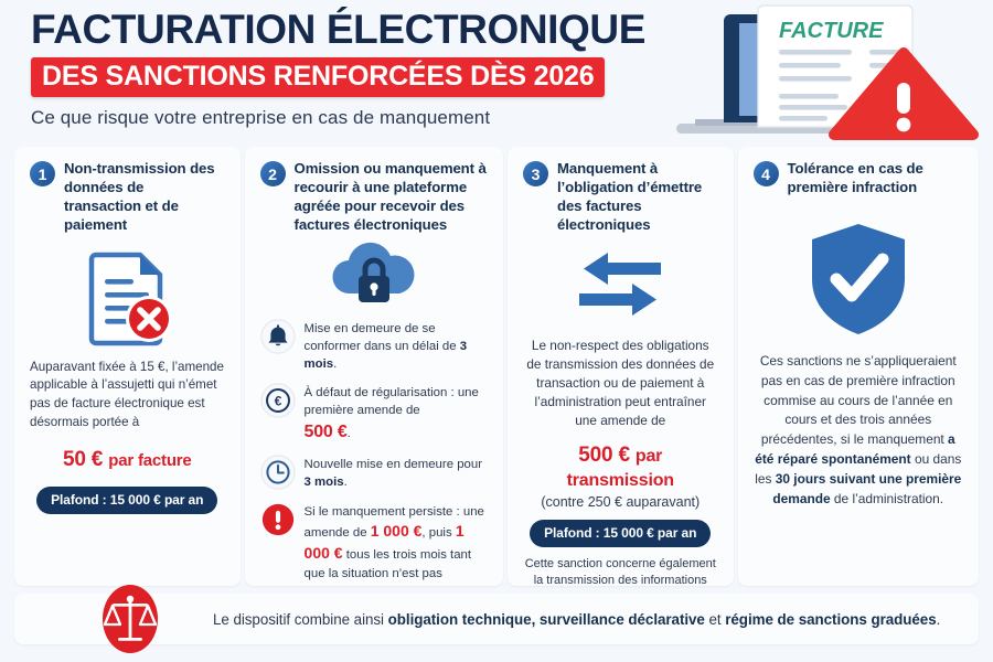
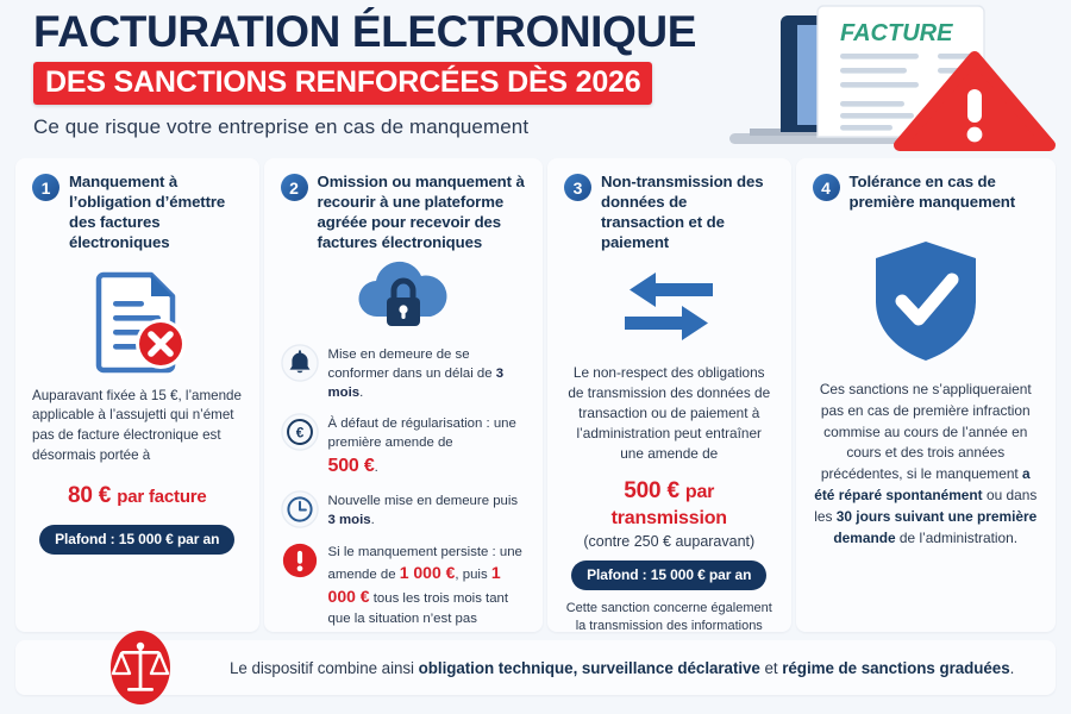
  FACTURATION ÉLECTRONIQUE
  DES SANCTIONS RENFORCÉES DÈS 2026
  Ce que risque votre entreprise en cas de manquement
  FACTURE
  1
- Non-transmission des données de transaction et de paiement
+ Manquement à l’obligation d’émettre des factures électroniques
  Auparavant fixée à 15 €, l’amende applicable à l’assujetti qui n’émet pas de facture électronique est désormais portée à
- 50 € par facture
+ 80 € par facture
  Plafond : 15 000 € par an
  2
  Omission ou manquement à recourir à une plateforme agréée pour recevoir des factures électroniques
  Mise en demeure de se conformer dans un délai de 3 mois.
  €
  À défaut de régularisation : une première amende de
  500 €.
- Nouvelle mise en demeure pour 3 mois.
+ Nouvelle mise en demeure puis 3 mois.
  Si le manquement persiste : une amende de 1 000 €, puis 1 000 € tous les trois mois tant que la situation n’est pas
  3
- Manquement à l’obligation d’émettre des factures électroniques
+ Non-transmission des données de transaction et de paiement
  Le non-respect des obligations de transmission des données de transaction ou de paiement à l’administration peut entraîner une amende de
  500 € par transmission
  (contre 250 € auparavant)
  Plafond : 15 000 € par an
  4
- Tolérance en cas de première infraction
+ Tolérance en cas de première manquement
  Ces sanctions ne s’appliqueraient pas en cas de première infraction commise au cours de l’année en cours et des trois années précédentes, si le manquement a été réparé spontanément ou dans les 30 jours suivant une première demande de l’administration.
  Le dispositif combine ainsi obligation technique, surveillance déclarative et régime de sanctions graduées.
